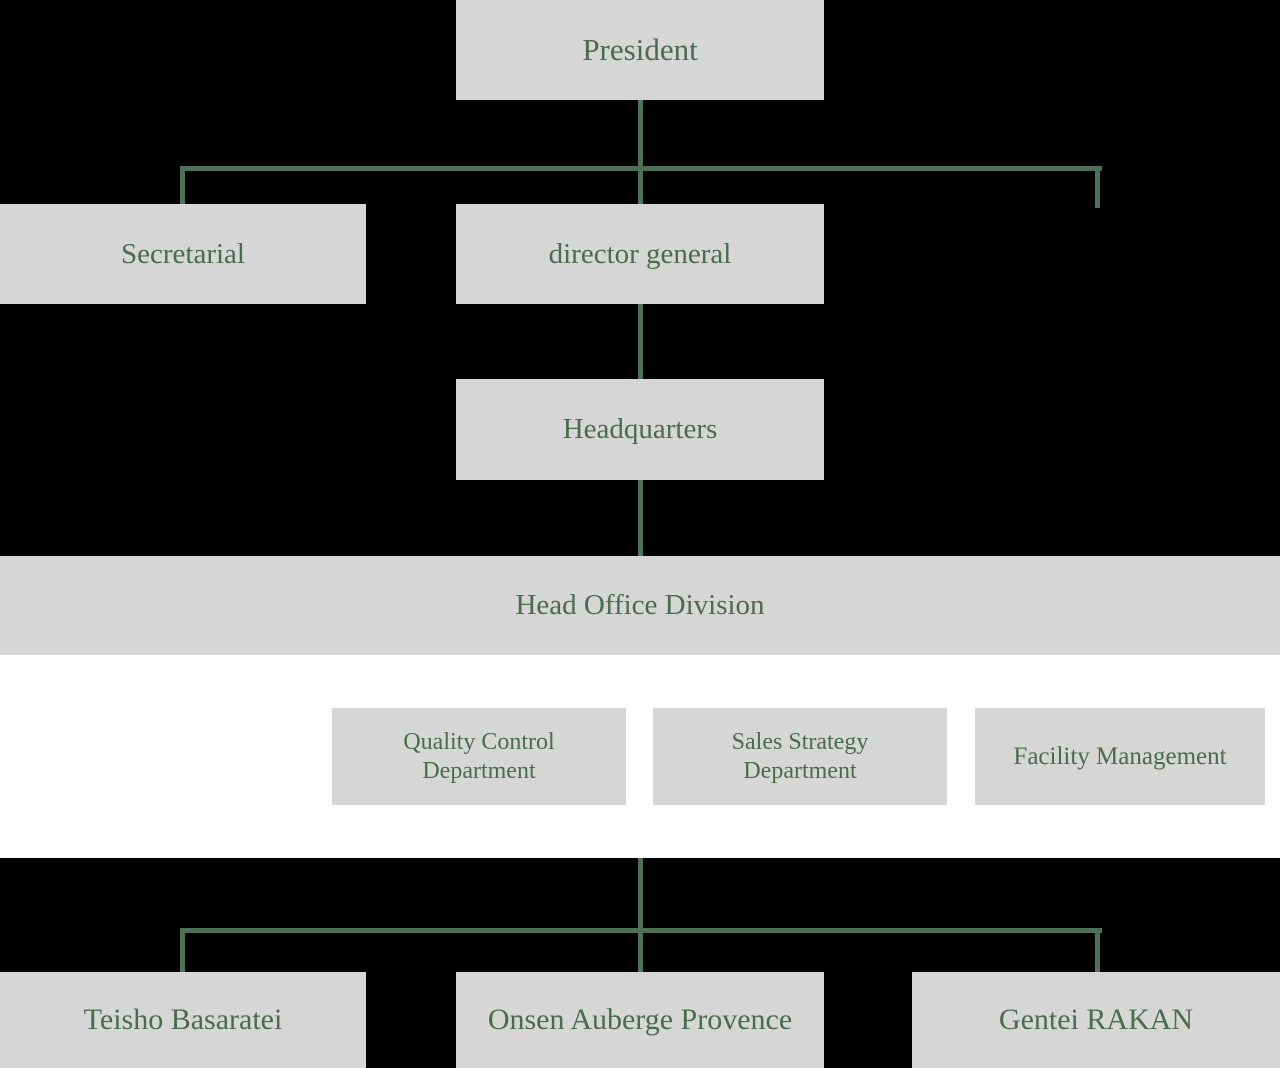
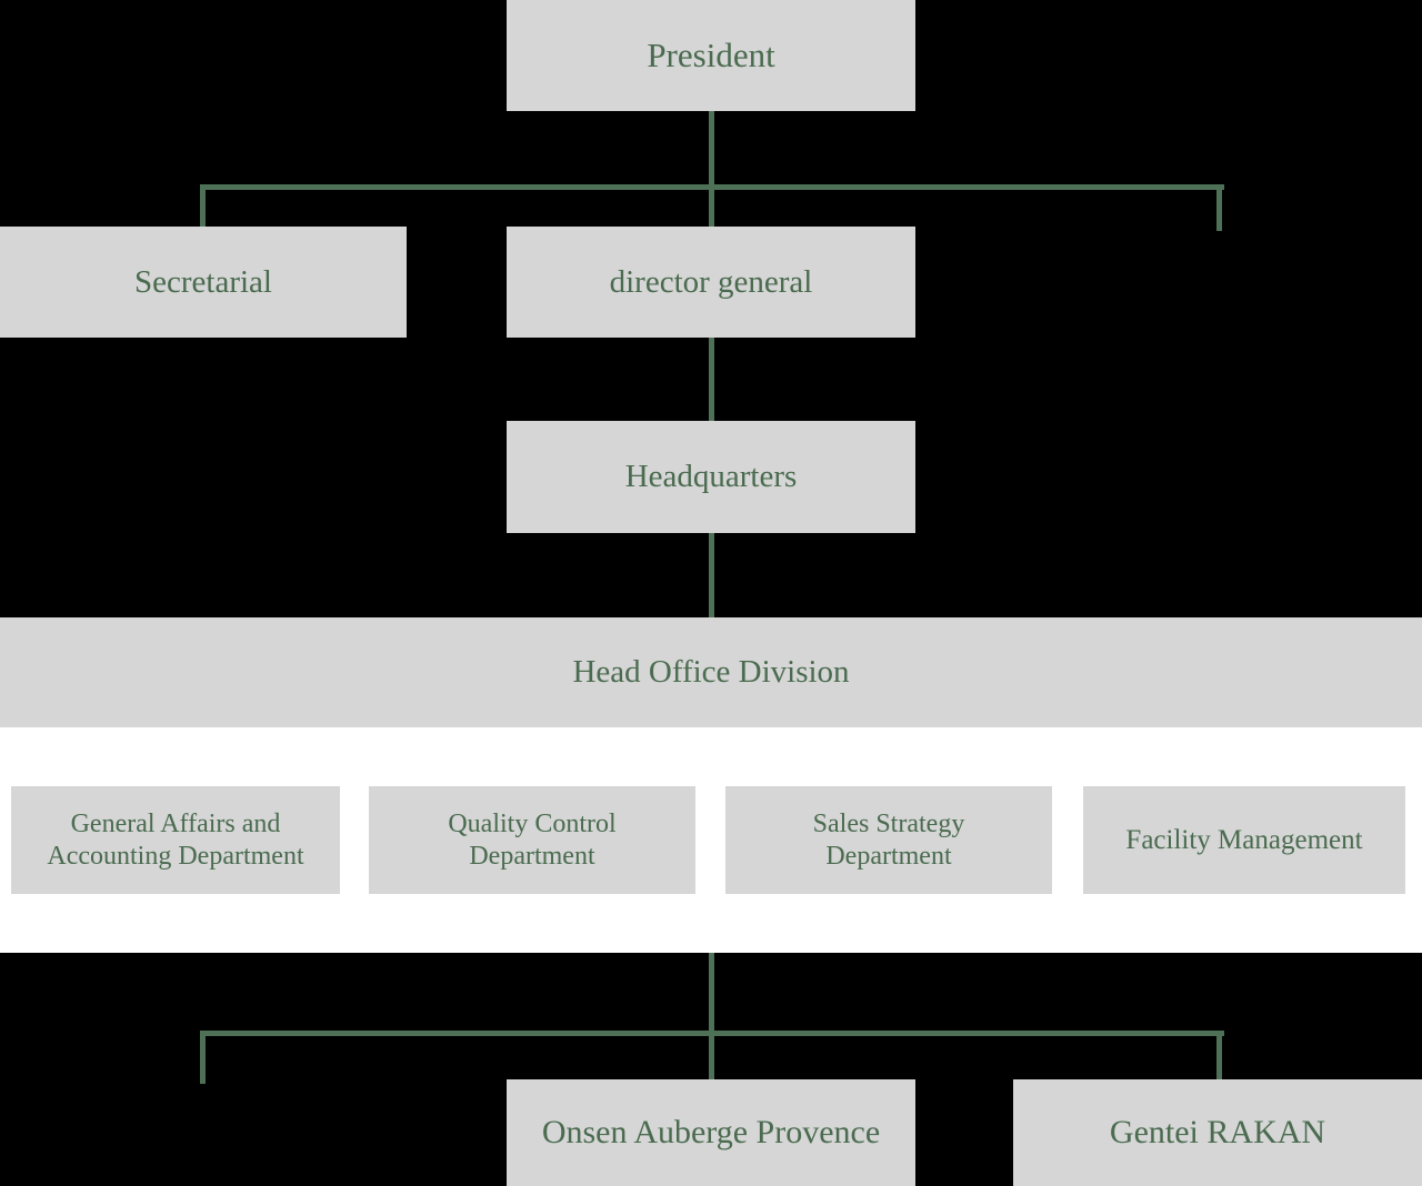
  President
  Secretarial
  director general
  Headquarters
  Head Office Division
+ General Affairs and
+ Accounting Department
  Quality Control
  Department
  Sales Strategy
  Department
  Facility Management
- Teisho Basaratei
  Onsen Auberge Provence
  Gentei RAKAN
